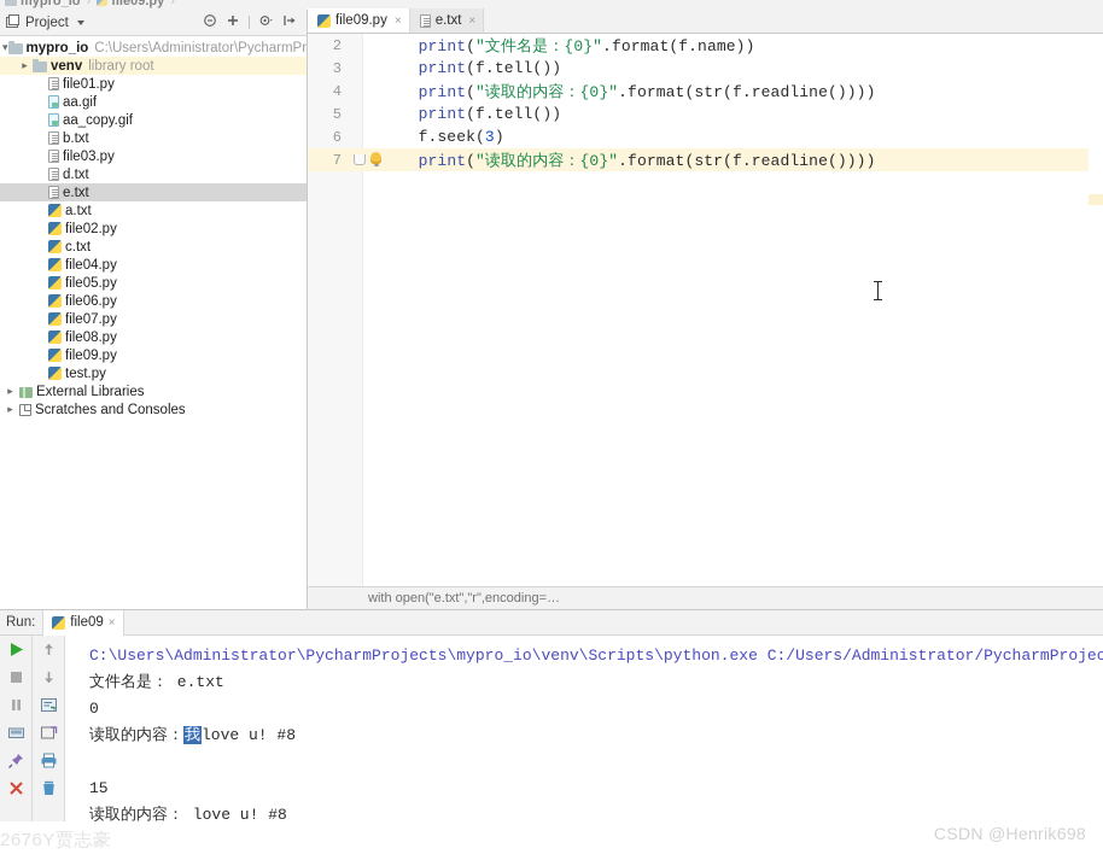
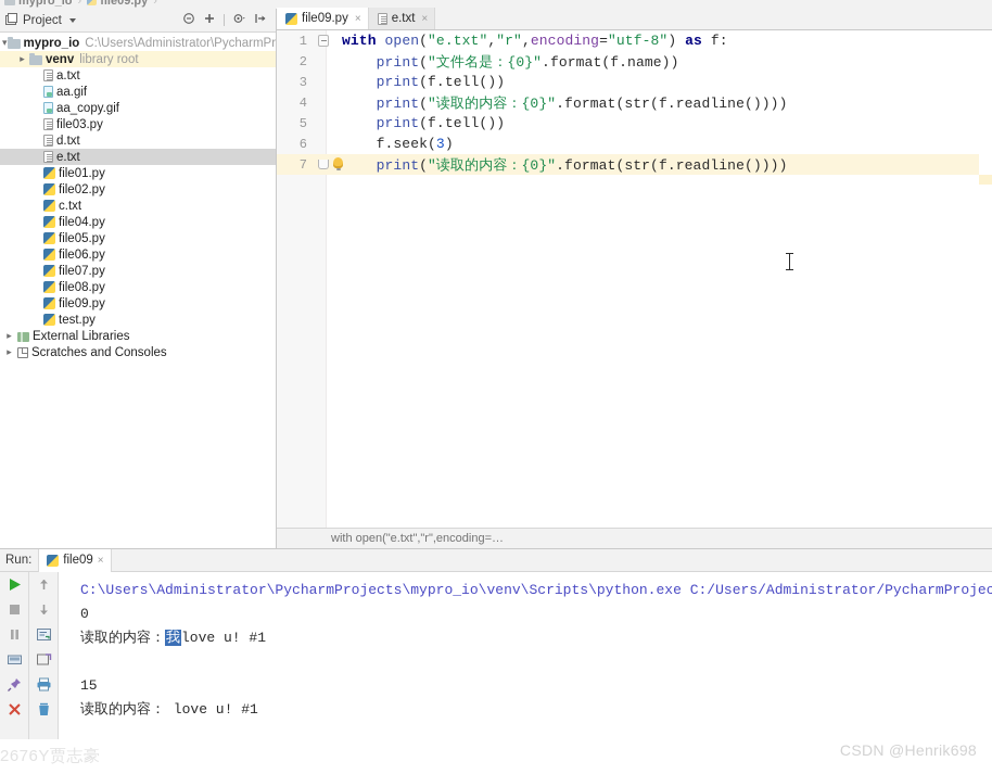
  mypro_io › file09.py ›
  Project
  mypro_io
  C:\Users\Administrator\PycharmPr
  venv
  library root
- file01.py
+ a.txt
  aa.gif
  aa_copy.gif
- b.txt
  file03.py
  d.txt
  e.txt
- a.txt
+ file01.py
  file02.py
  c.txt
  file04.py
  file05.py
  file06.py
  file07.py
  file08.py
  file09.py
  test.py
  External Libraries
  Scratches and Consoles
  file09.py
  ×
  e.txt
  ×
+ 1
+ with open("e.txt","r",encoding="utf-8") as f:
  2
  print("文件名是：{0}".format(f.name))
  3
  print(f.tell())
  4
  print("读取的内容：{0}".format(str(f.readline())))
  5
  print(f.tell())
  6
  f.seek(3)
  7
  print("读取的内容：{0}".format(str(f.readline())))
  with open("e.txt","r",encoding=…
  Run:
  file09
  ×
  C:\Users\Administrator\PycharmProjects\mypro_io\venv\Scripts\python.exe C:/Users/Administrator/PycharmProjec
- 文件名是： e.txt
  0
- 读取的内容：我love u! #8
+ 读取的内容：我love u! #1
  15
- 读取的内容： love u! #8
+ 读取的内容： love u! #1
  2676Y贾志豪
  CSDN @Henrik698
